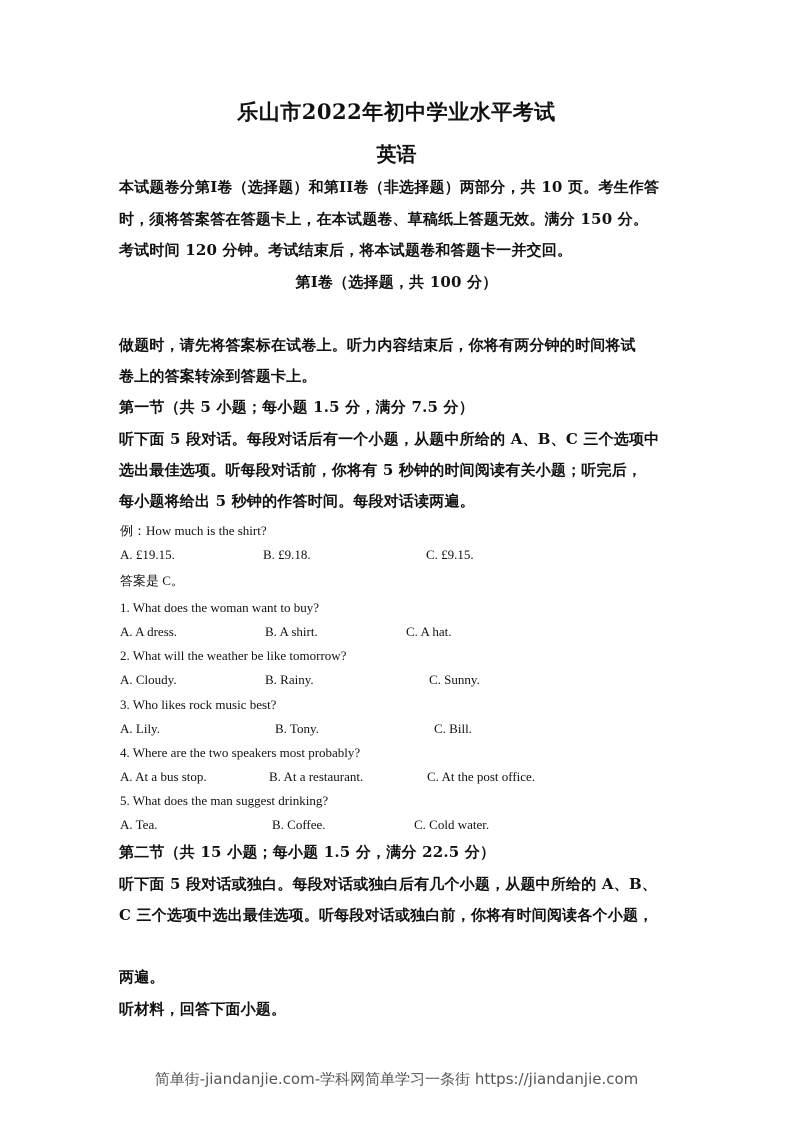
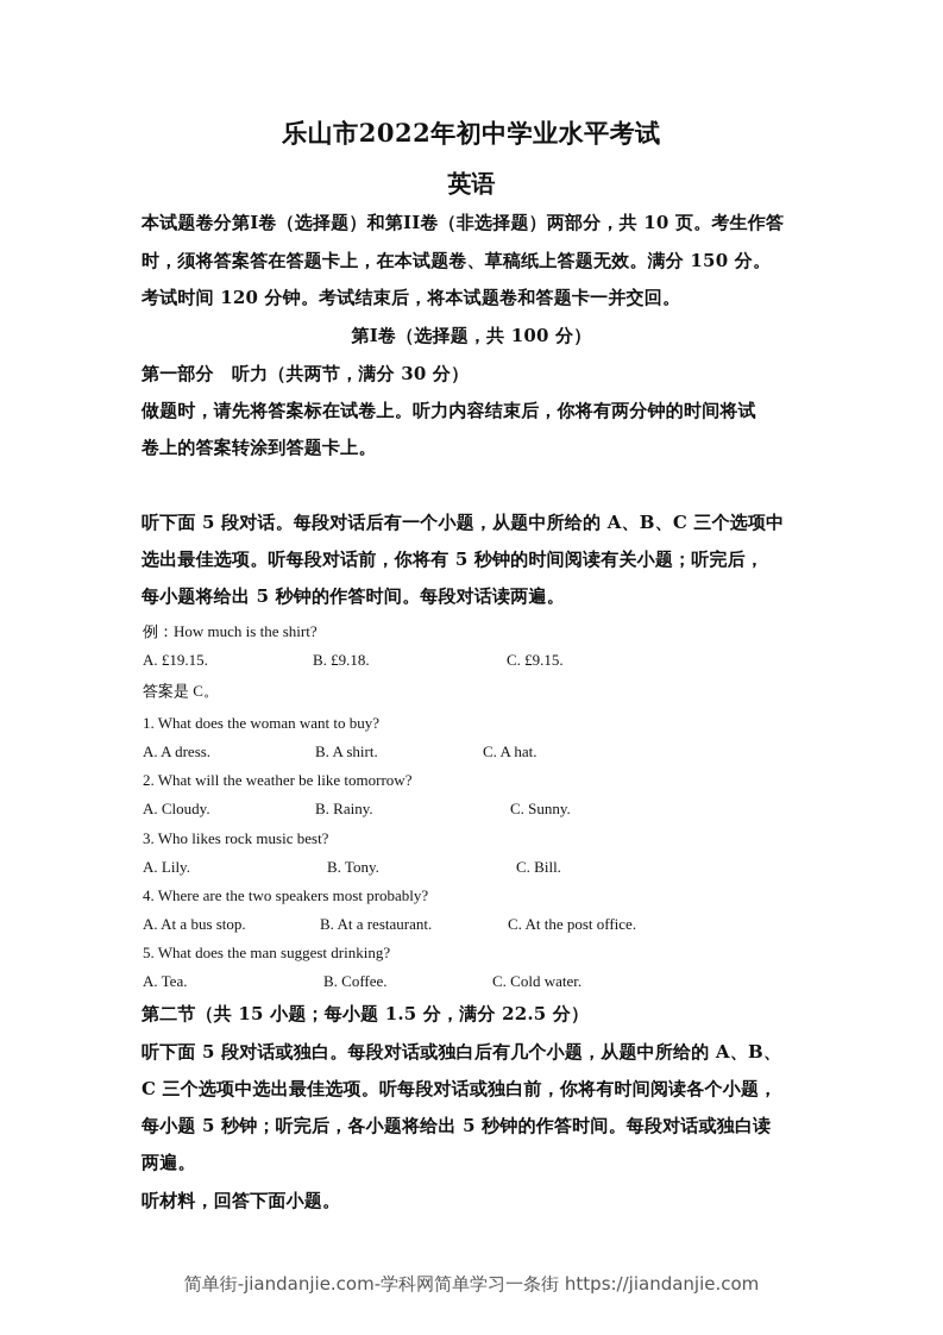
  乐山市2022年初中学业水平考试
  英语
  本试题卷分第I卷（选择题）和第II卷（非选择题）两部分，共 10 页。考生作答
  时，须将答案答在答题卡上，在本试题卷、草稿纸上答题无效。满分 150 分。
  考试时间 120 分钟。考试结束后，将本试题卷和答题卡一并交回。
  第I卷（选择题，共 100 分）
+ 第一部分 听力（共两节，满分 30 分）
  做题时，请先将答案标在试卷上。听力内容结束后，你将有两分钟的时间将试
  卷上的答案转涂到答题卡上。
- 第一节（共 5 小题；每小题 1.5 分，满分 7.5 分）
  听下面 5 段对话。每段对话后有一个小题，从题中所给的 A、B、C 三个选项中
  选出最佳选项。听每段对话前，你将有 5 秒钟的时间阅读有关小题；听完后，
  每小题将给出 5 秒钟的作答时间。每段对话读两遍。
  例：How much is the shirt?
  A. £19.15.
  B. £9.18.
  C. £9.15.
  答案是 C。
  1. What does the woman want to buy?
  A. A dress.
  B. A shirt.
  C. A hat.
  2. What will the weather be like tomorrow?
  A. Cloudy.
  B. Rainy.
  C. Sunny.
  3. Who likes rock music best?
  A. Lily.
  B. Tony.
  C. Bill.
  4. Where are the two speakers most probably?
  A. At a bus stop.
  B. At a restaurant.
  C. At the post office.
  5. What does the man suggest drinking?
  A. Tea.
  B. Coffee.
  C. Cold water.
  第二节（共 15 小题；每小题 1.5 分，满分 22.5 分）
  听下面 5 段对话或独白。每段对话或独白后有几个小题，从题中所给的 A、B、
  C 三个选项中选出最佳选项。听每段对话或独白前，你将有时间阅读各个小题，
+ 每小题 5 秒钟；听完后，各小题将给出 5 秒钟的作答时间。每段对话或独白读
  两遍。
  听材料，回答下面小题。
  简单街-jiandanjie.com-学科网简单学习一条街 https://jiandanjie.com
